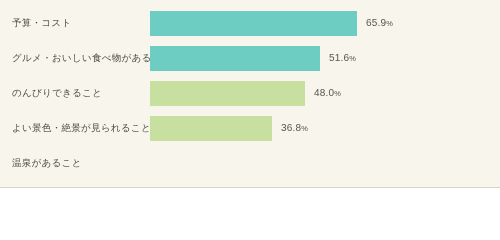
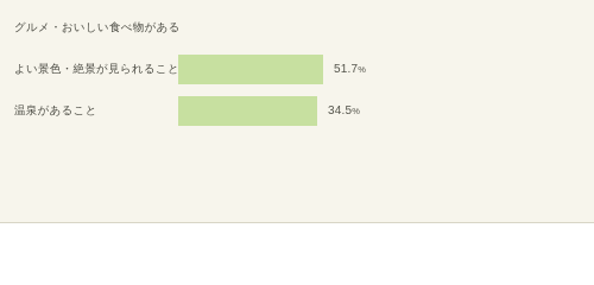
- 予算・コスト
- 65.9%
  グルメ・おいしい食べ物がある
- 51.6%
- のんびりできること
- 48.0%
  よい景色・絶景が見られること
- 36.8%
+ 51.7%
  温泉があること
+ 34.5%
